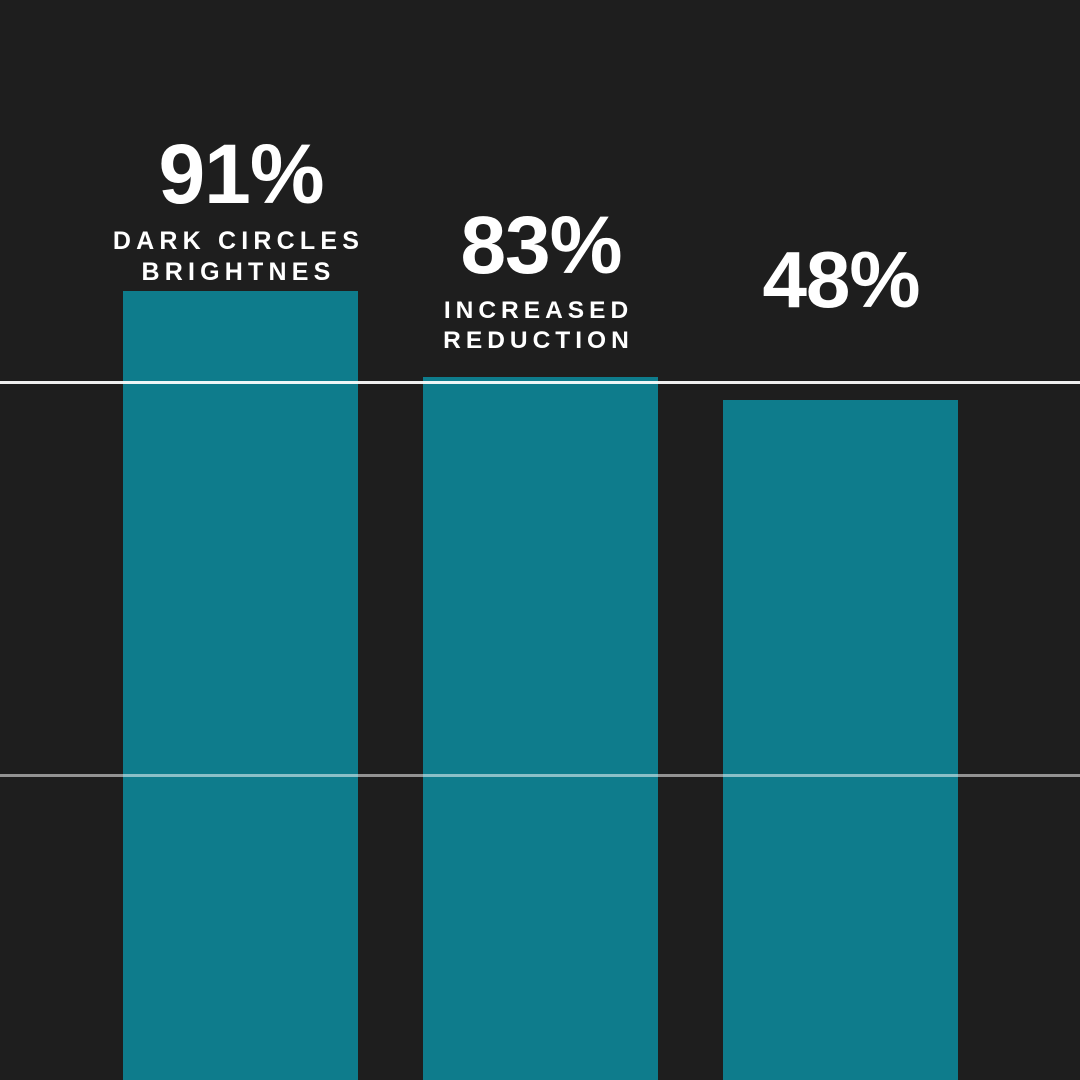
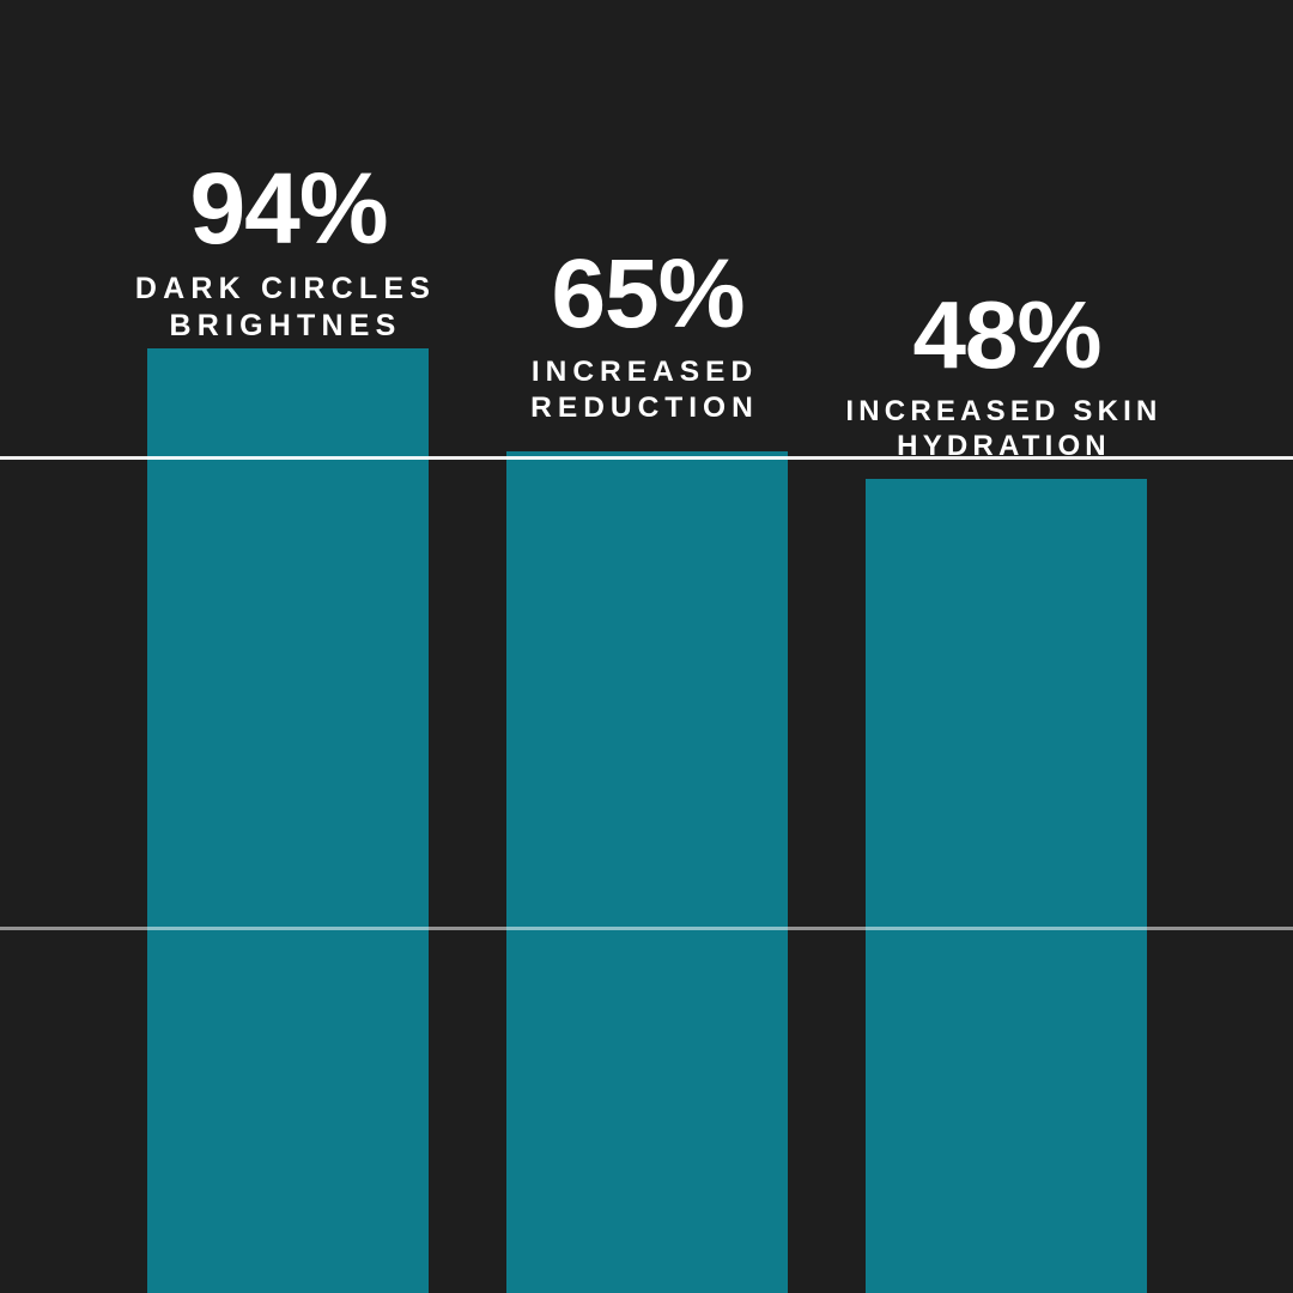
- 91%
+ 94%
  DARK CIRCLES
  BRIGHTNES
- 83%
+ 65%
  INCREASED
  REDUCTION
  48%
+ INCREASED SKIN
+ HYDRATION
